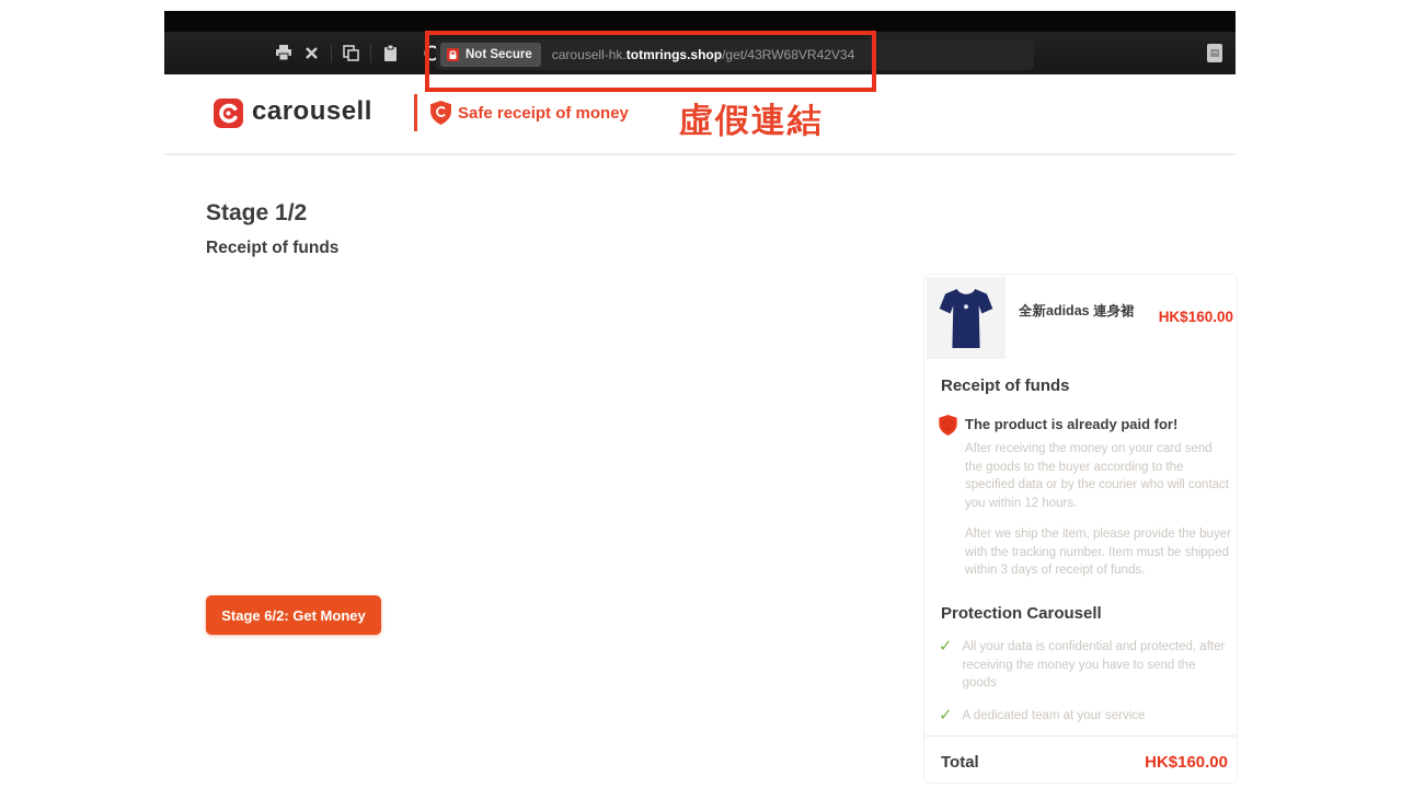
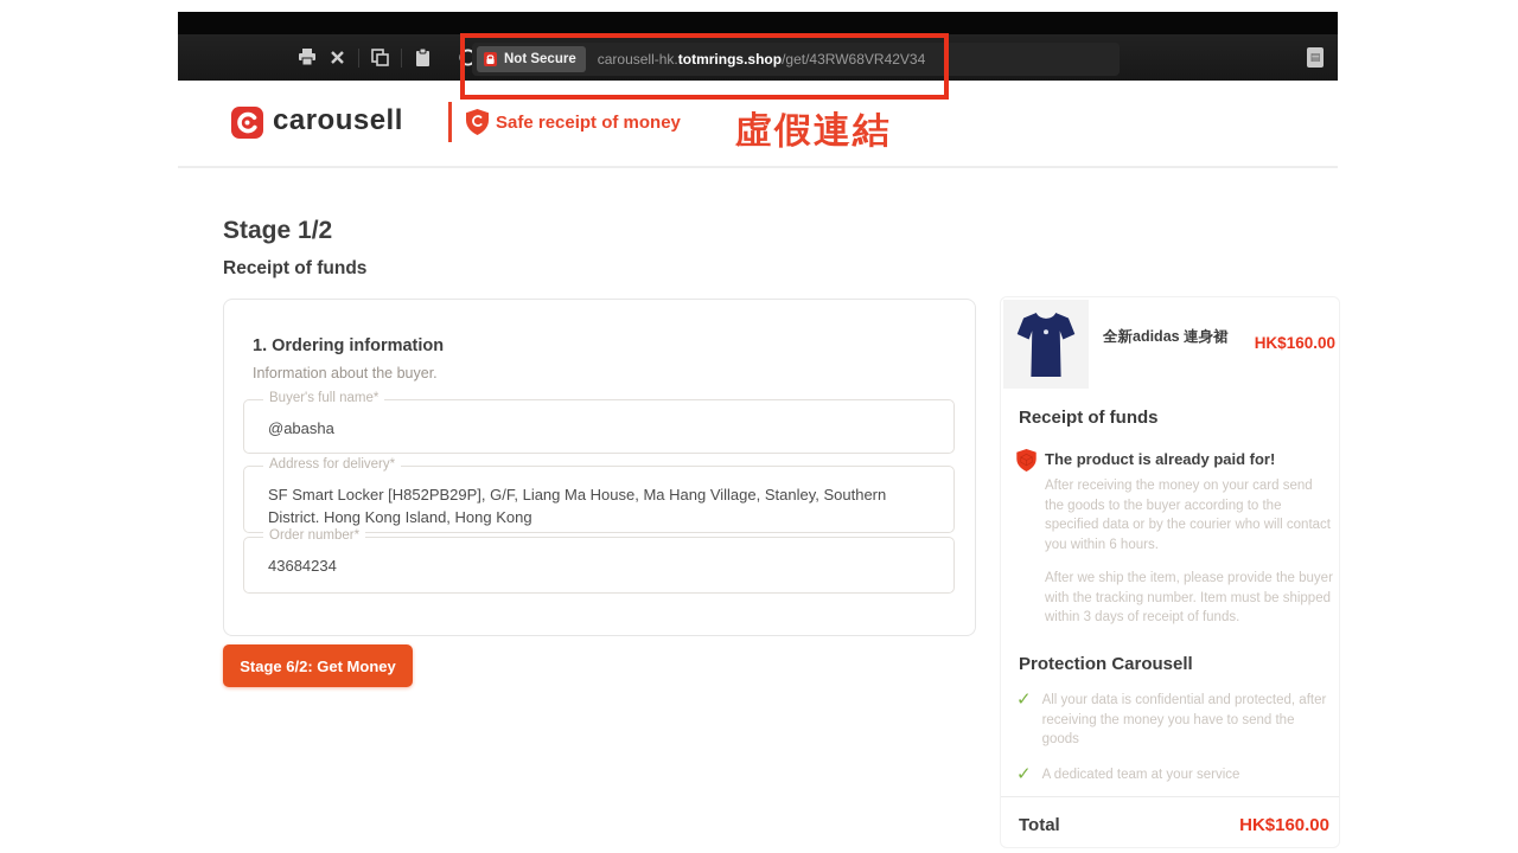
  Not Secure
  carousell-hk.totmrings.shop/get/43RW68VR42V34
  ▤
  虛假連結
  carousell
  Safe receipt of money
  Stage 1/2
  Receipt of funds
+ 1. Ordering information
+ Information about the buyer.
+ Buyer's full name*
+ @abasha
+ Address for delivery*
+ SF Smart Locker [H852PB29P], G/F, Liang Ma House, Ma Hang Village, Stanley, Southern District. Hong Kong Island, Hong Kong
+ Order number*
+ 43684234
  Stage 6/2: Get Money
  全新adidas 連身裙
  HK$160.00
  Receipt of funds
  The product is already paid for!
- After receiving the money on your card send the goods to the buyer according to the specified data or by the courier who will contact you within 12 hours.
+ After receiving the money on your card send the goods to the buyer according to the specified data or by the courier who will contact you within 6 hours.
  After we ship the item, please provide the buyer with the tracking number. Item must be shipped within 3 days of receipt of funds.
  Protection Carousell
  ✓
  All your data is confidential and protected, after receiving the money you have to send the goods
  ✓
  A dedicated team at your service
  Total
  HK$160.00
